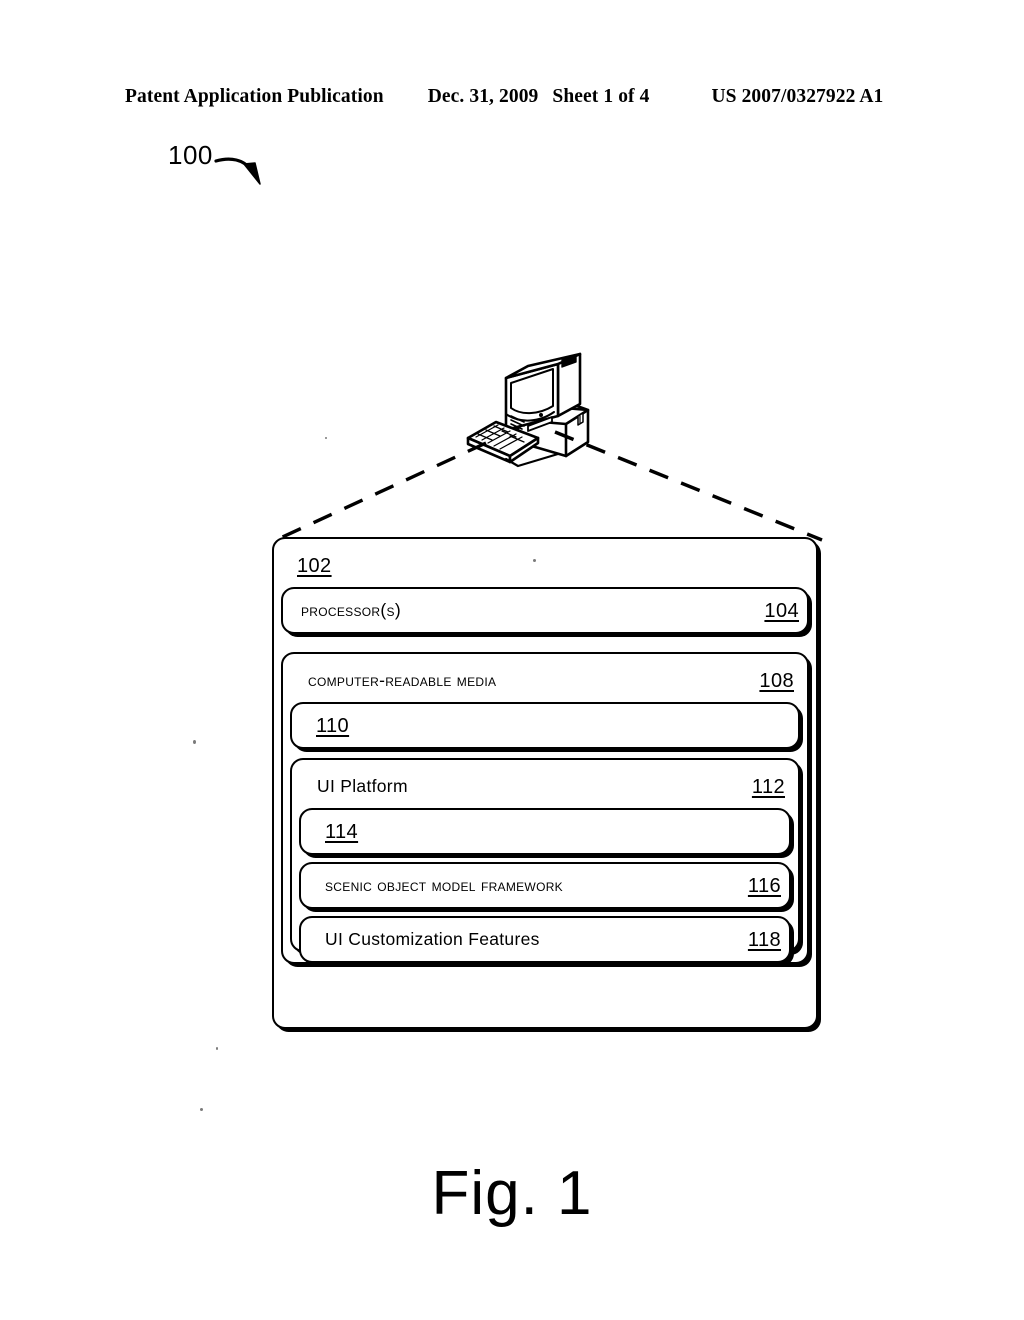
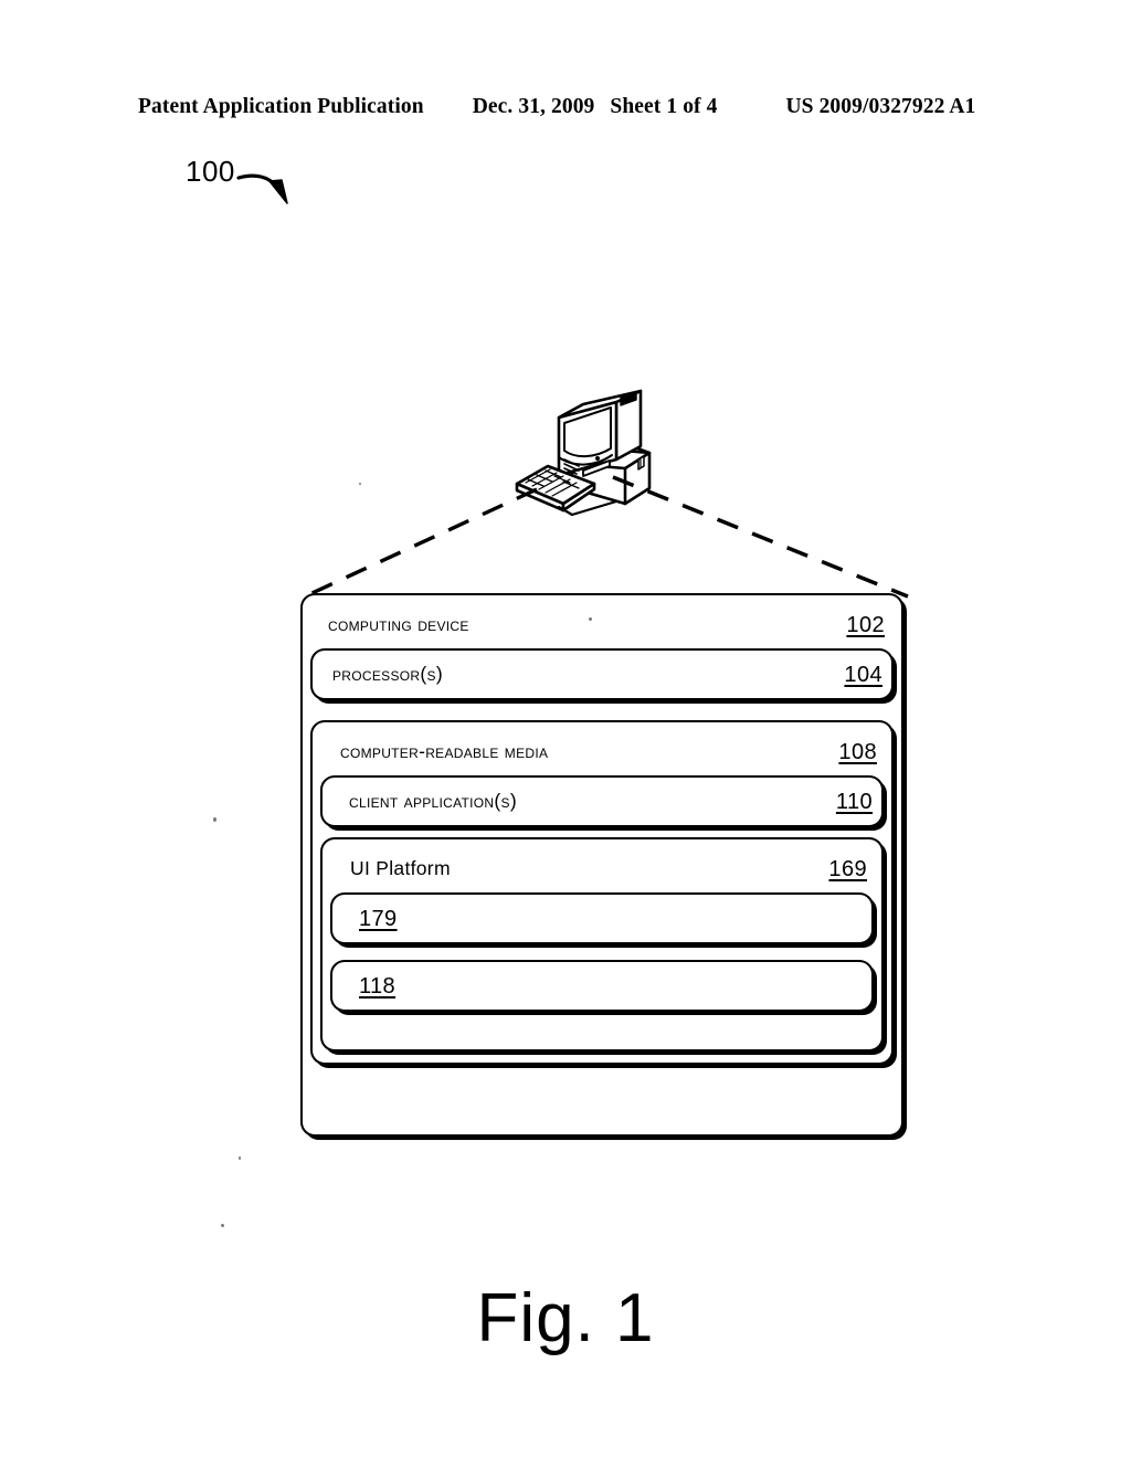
  Patent Application Publication
  Dec. 31, 2009
  Sheet 1 of 4
- US 2007/0327922 A1
+ US 2009/0327922 A1
  100
+ computing device
  102
  processor(s)
  104
  computer-readable media
  108
+ client application(s)
  110
  UI Platform
- 112
+ 169
- 114
+ 179
- scenic object model framework
- 116
- UI Customization Features
  118
  Fig. 1
